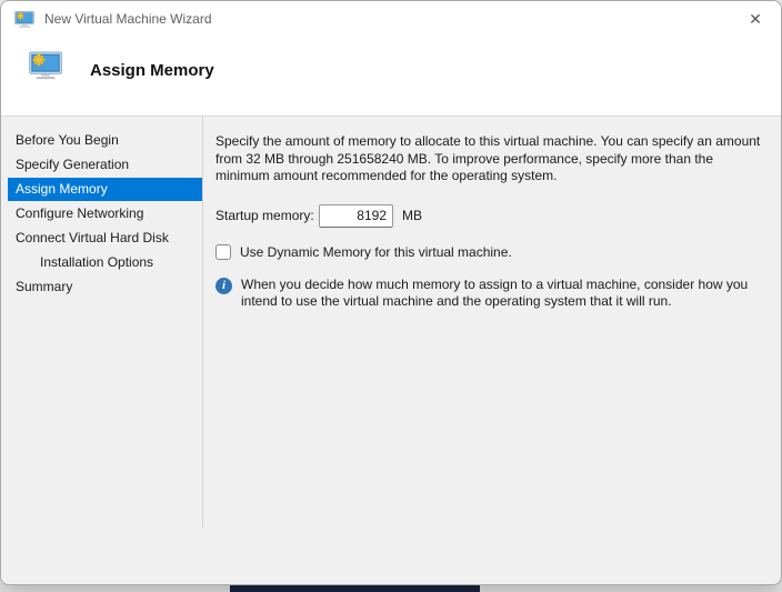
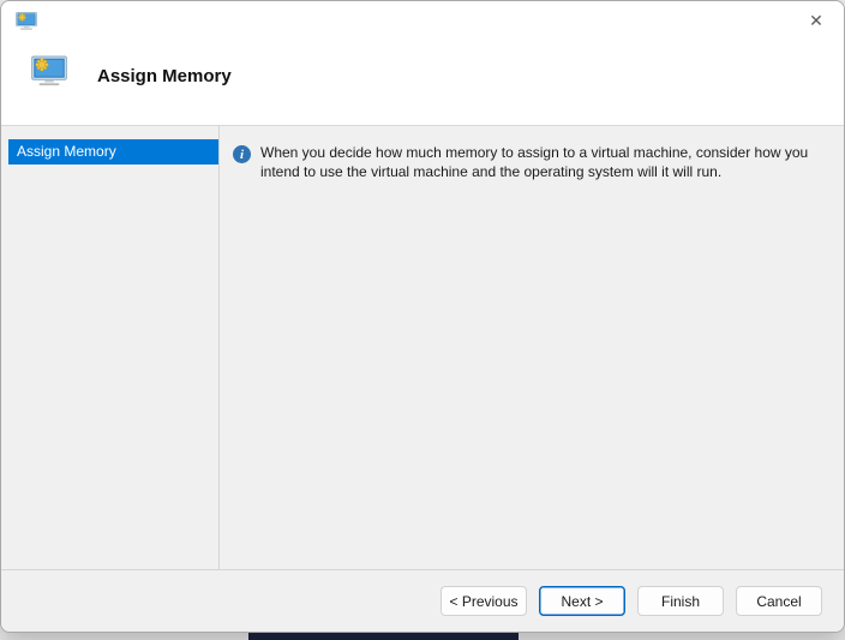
- New Virtual Machine Wizard
  ✕
  Assign Memory
- Before You Begin
- Specify Generation
  Assign Memory
- Configure Networking
- Connect Virtual Hard Disk
- Installation Options
- Summary
- Specify the amount of memory to allocate to this virtual machine. You can specify an amount from 32 MB through 251658240 MB. To improve performance, specify more than the minimum amount recommended for the operating system.
- Startup memory:
- 8192
- MB
- Use Dynamic Memory for this virtual machine.
  i
- When you decide how much memory to assign to a virtual machine, consider how you intend to use the virtual machine and the operating system that it will run.
+ When you decide how much memory to assign to a virtual machine, consider how you intend to use the virtual machine and the operating system will it will run.
+ < Previous
+ Next >
+ Finish
+ Cancel
